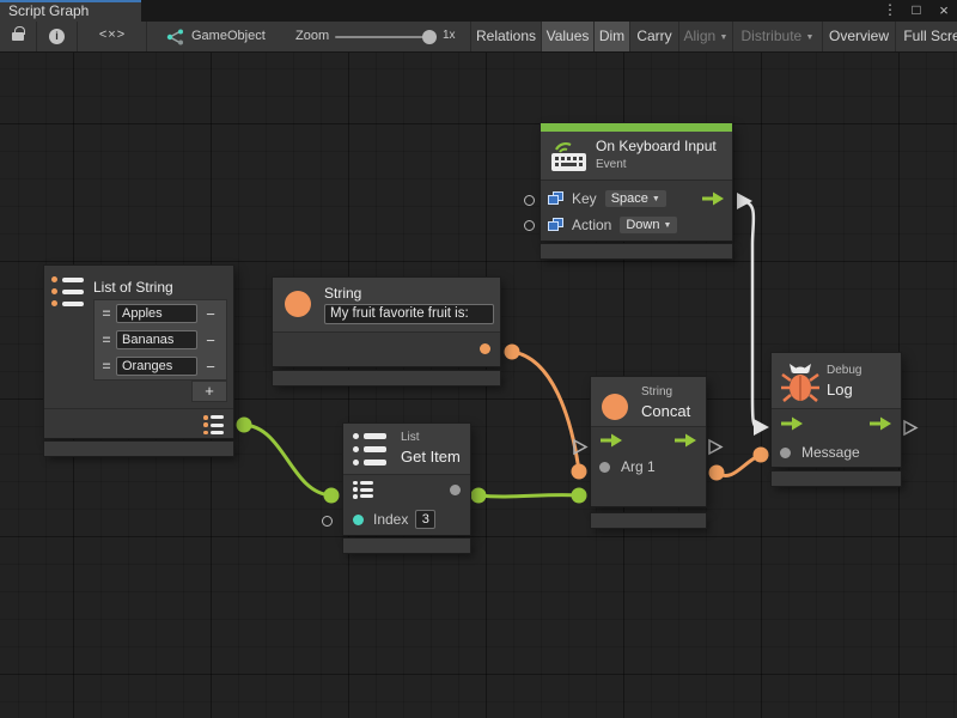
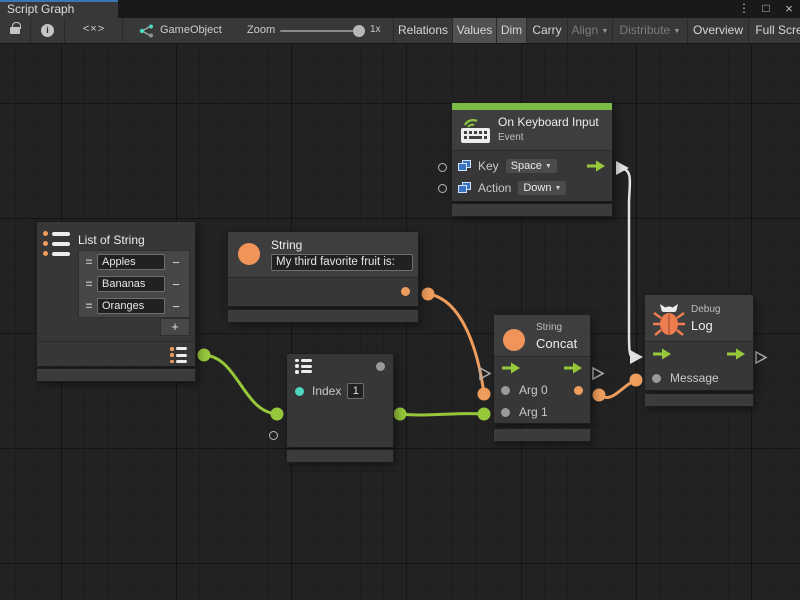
  Script Graph
  ⋮
  □
  ×
  <×>
  GameObject
  Zoom
  1x
  Relations
  Values
  Dim
  Carry
  Align
  Distribute
  Overview
  Full Scre
  On Keyboard Input
  Event
  Key
  Space
  Action
  Down
  List of String
  =
  Apples
  −
  =
  Bananas
  −
  =
  Oranges
  −
  +
  String
- My fruit favorite fruit is:
+ My third favorite fruit is:
- List
- Get Item
  Index
- 3
+ 1
  String
  Concat
+ Arg 0
  Arg 1
  Debug
  Log
  Message
